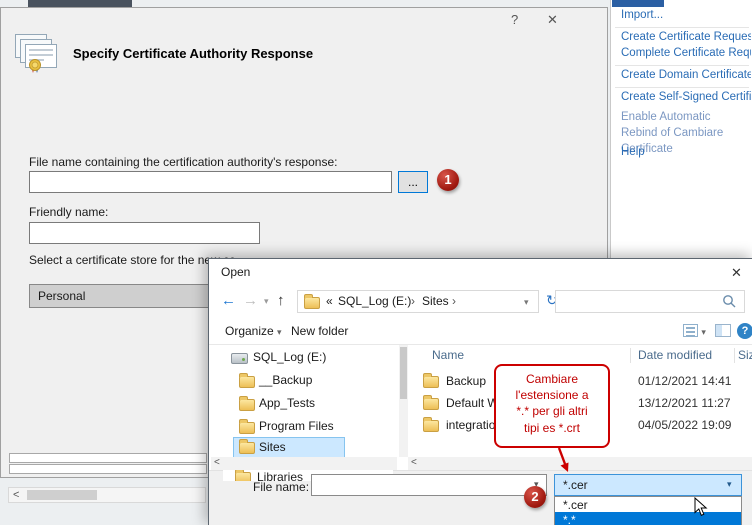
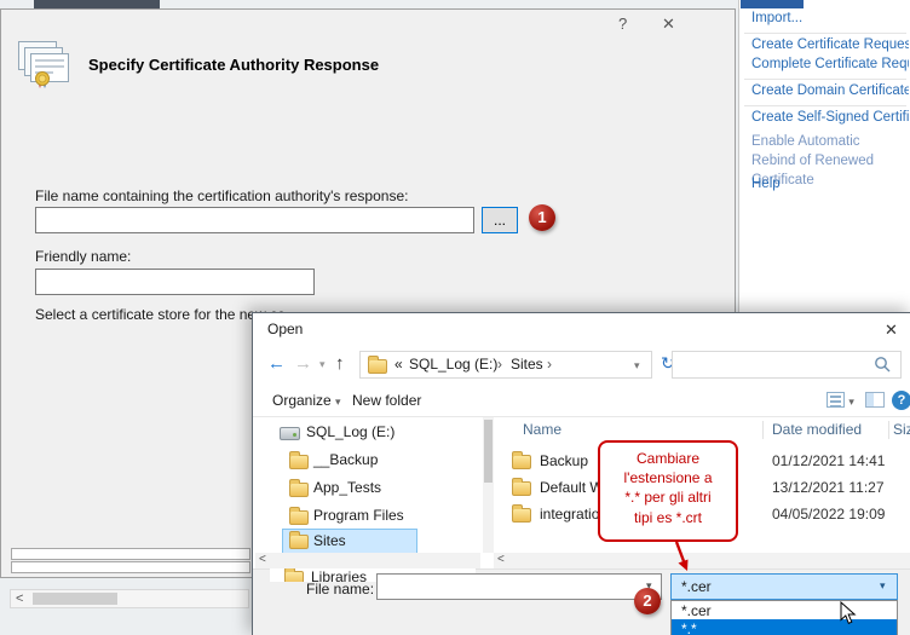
  ?
  ✕
  Specify Certificate Authority Response
  File name containing the certification authority's response:
  ...
  Friendly name:
  Select a certificate store for the n
- Personal
  <
  Import...
  Create Certificate Reques
  Complete Certificate Req
  Create Domain Certificate
  Create Self-Signed Certifi
- Enable Automatic Rebind of Cambiare Certificate
+ Enable Automatic Rebind of Renewed Certificate
  Help
  Open
  ✕
  ←
  →
  ▾
  ↑
  «
  SQL_Log (E:)
  ›
  Sites
  ›
  ▾
  ↻
  Organize ▾
  New folder
  ▾
  ?
  SQL_Log (E:)
  __Backup
  App_Tests
  Program Files
  Sites
  Name
  Date modified
  Backup
  01/12/2021 14:41
  13/12/2021 11:27
  integratio
  04/05/2022 19:09
  <
  <
  Libraries
  File name:
  ▾
  *.cer
  ▾
  *.cer
  *.*
  Cambiare
  l'estensione a
  *.* per gli altri
  tipi es *.crt
  1
  2
